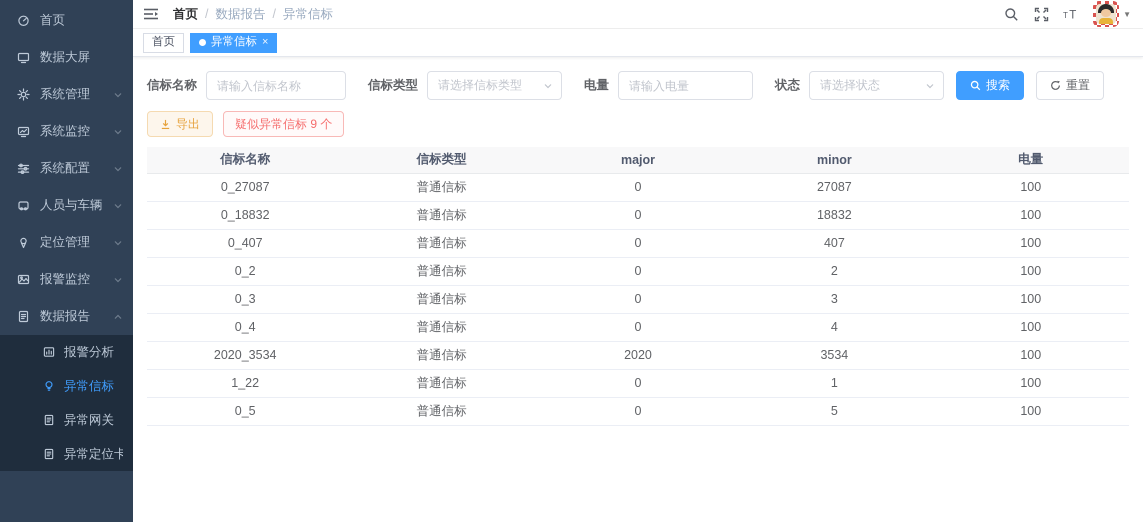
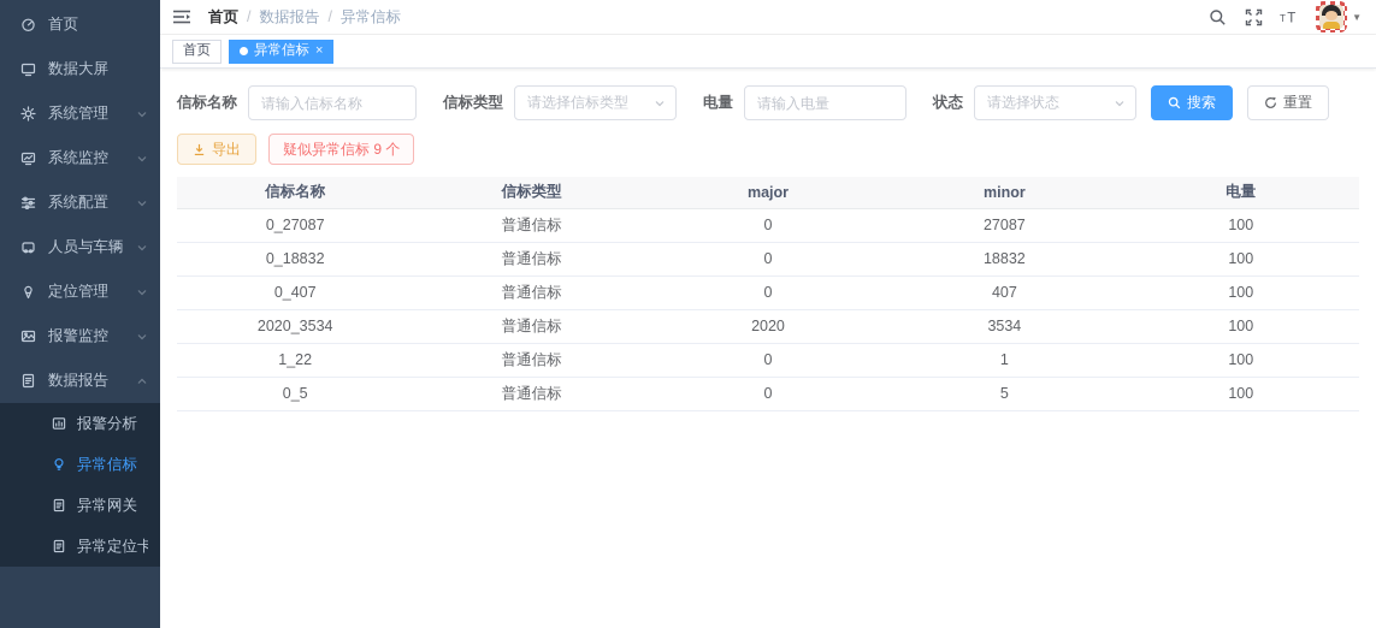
  首页
  数据大屏
  系统管理
  系统监控
  系统配置
  人员与车辆
  定位管理
  报警监控
  数据报告
  报警分析
  异常信标
  异常网关
  异常定位卡
  首页
  /
  数据报告
  /
  异常信标
  T
  T
  ▼
  首页
  异常信标
  ×
  信标名称
  请输入信标名称
  信标类型
  请选择信标类型
  电量
  请输入电量
  状态
  请选择状态
  搜索
  重置
  导出
  疑似异常信标 9 个
  信标名称	信标类型	major	minor	电量
  0_27087	普通信标	0	27087	100
  0_18832	普通信标	0	18832	100
  0_407	普通信标	0	407	100
- 0_2	普通信标	0	2	100
- 0_3	普通信标	0	3	100
- 0_4	普通信标	0	4	100
  2020_3534	普通信标	2020	3534	100
  1_22	普通信标	0	1	100
  0_5	普通信标	0	5	100
